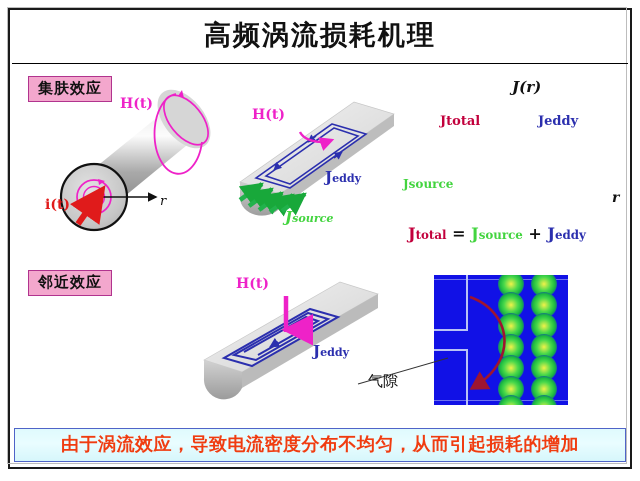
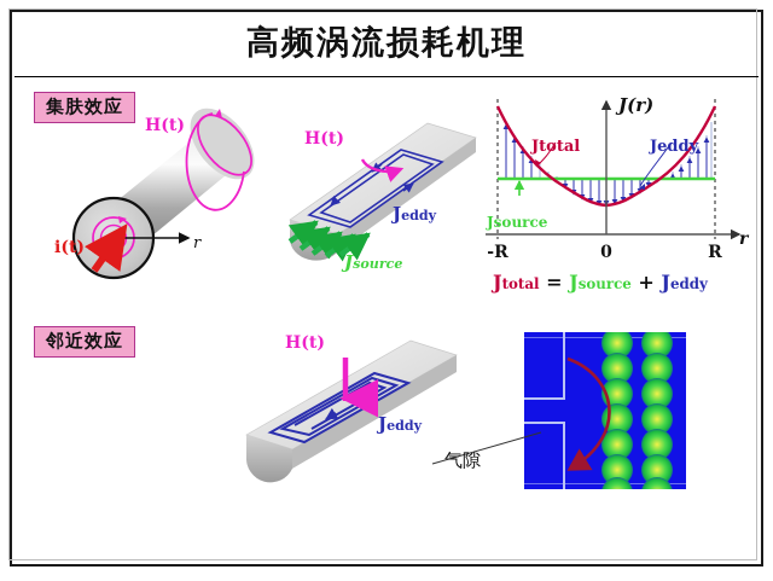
  高频涡流损耗机理
  集肤效应
  邻近效应
  H(t)
  i(t)
  r
  H(t)
  Jeddy
  Jsource
+ -R
+ 0
+ R
  J(r)
  r
  Jtotal
  Jeddy
  Jsource
  Jtotal = Jsource + Jeddy
  H(t)
  Jeddy
  气隙
- 由于涡流效应，导致电流密度分布不均匀，从而引起损耗的增加
